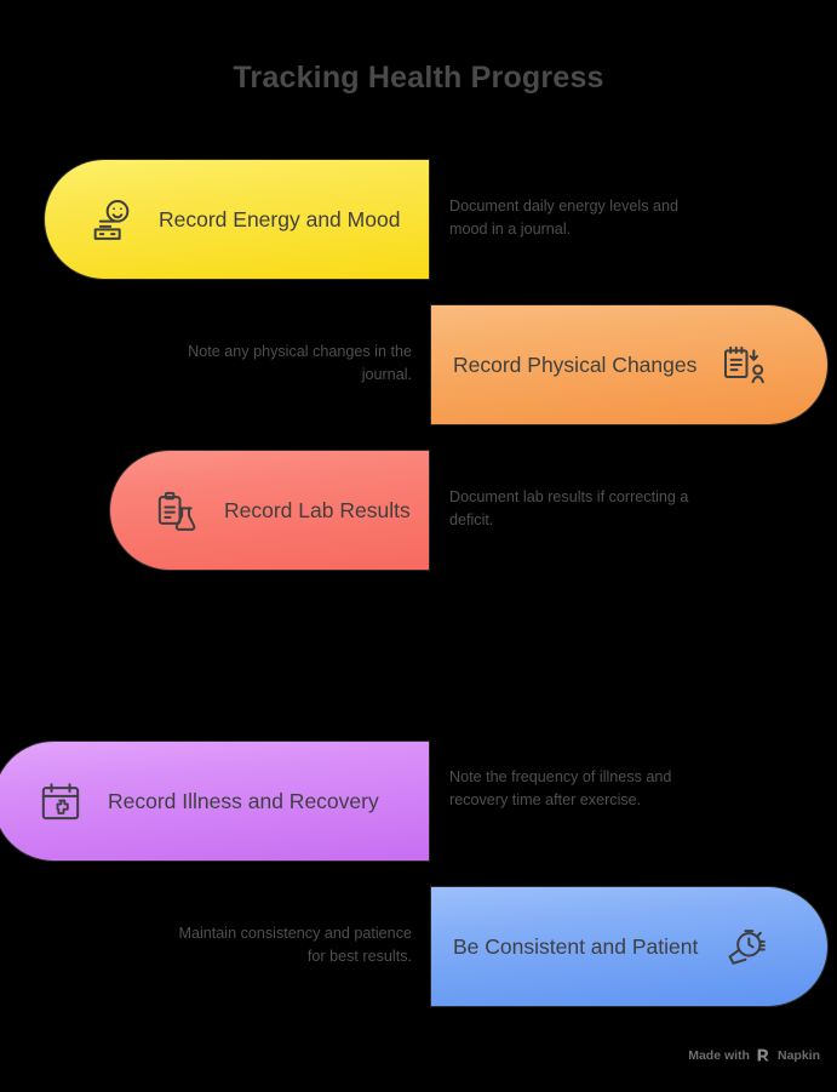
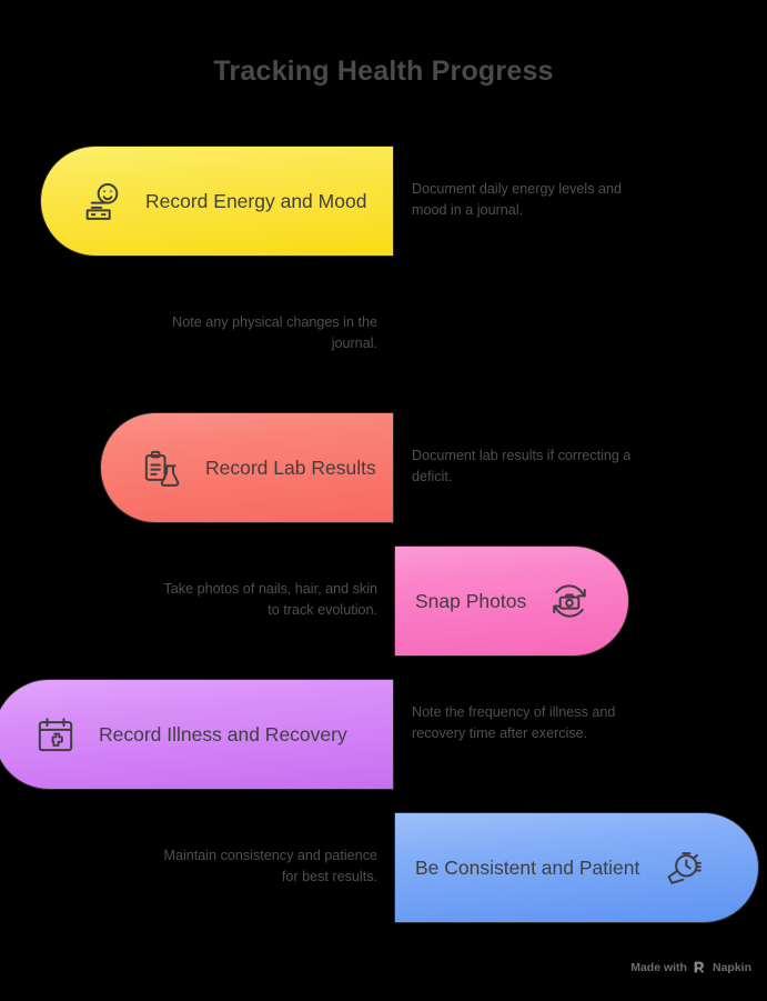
  Tracking Health Progress
  Record Energy and Mood
  Document daily energy levels and mood in a journal.
- Record Physical Changes
  Note any physical changes in the journal.
  Record Lab Results
  Document lab results if correcting a deficit.
+ Snap Photos
+ Take photos of nails, hair, and skin to track evolution.
  Record Illness and Recovery
  Note the frequency of illness and recovery time after exercise.
  Be Consistent and Patient
  Maintain consistency and patience for best results.
  Made with
  Napkin
